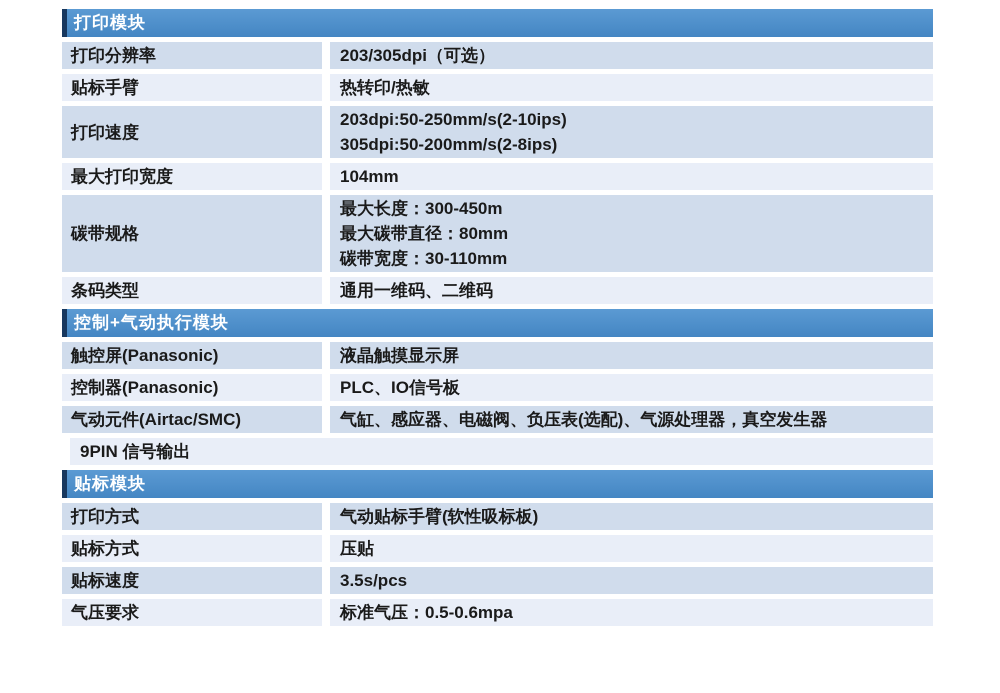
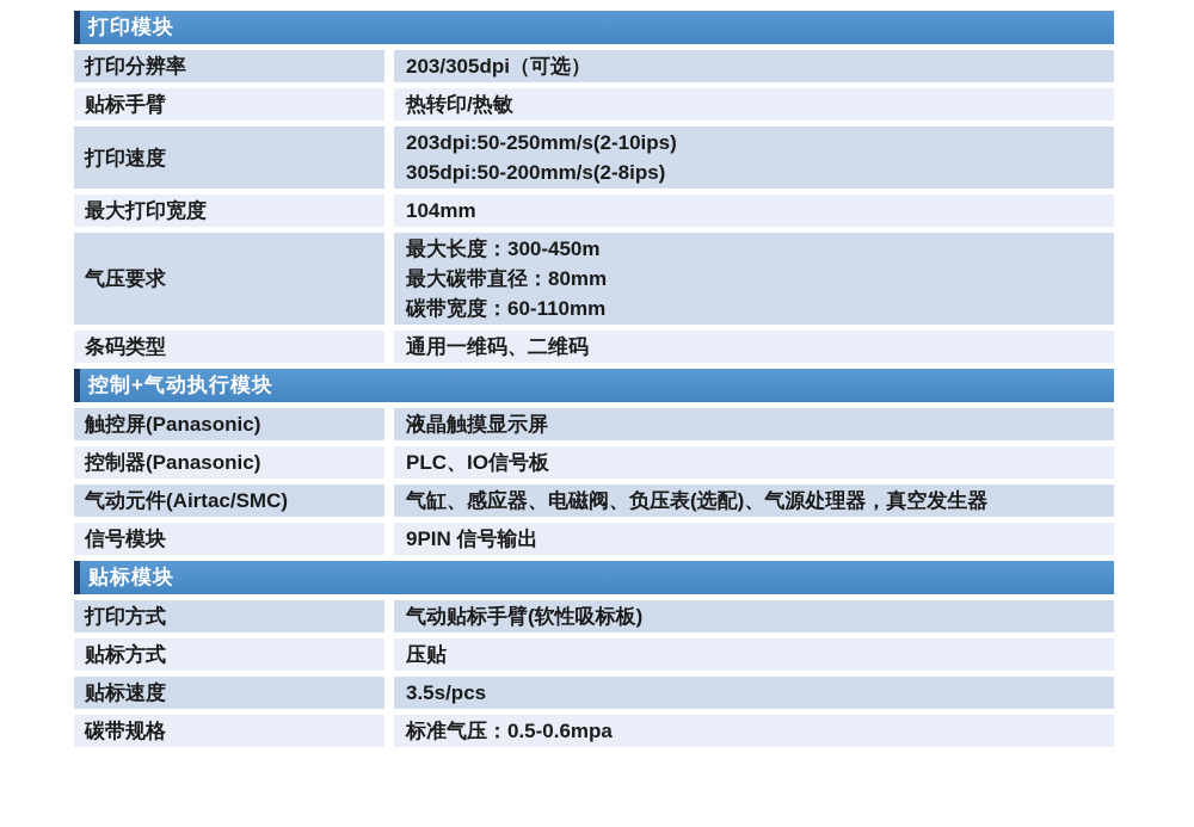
  打印模块
  打印分辨率
  203/305dpi（可选）
  贴标手臂
  热转印/热敏
  打印速度
  203dpi:50-250mm/s(2-10ips)
  305dpi:50-200mm/s(2-8ips)
  最大打印宽度
  104mm
- 碳带规格
+ 气压要求
  最大长度：300-450m
  最大碳带直径：80mm
- 碳带宽度：30-110mm
+ 碳带宽度：60-110mm
  条码类型
  通用一维码、二维码
  控制+气动执行模块
  触控屏(Panasonic)
  液晶触摸显示屏
  控制器(Panasonic)
  PLC、IO信号板
  气动元件(Airtac/SMC)
  气缸、感应器、电磁阀、负压表(选配)、气源处理器，真空发生器
+ 信号模块
  9PIN 信号输出
  贴标模块
  打印方式
  气动贴标手臂(软性吸标板)
  贴标方式
  压贴
  贴标速度
  3.5s/pcs
- 气压要求
+ 碳带规格
  标准气压：0.5-0.6mpa
